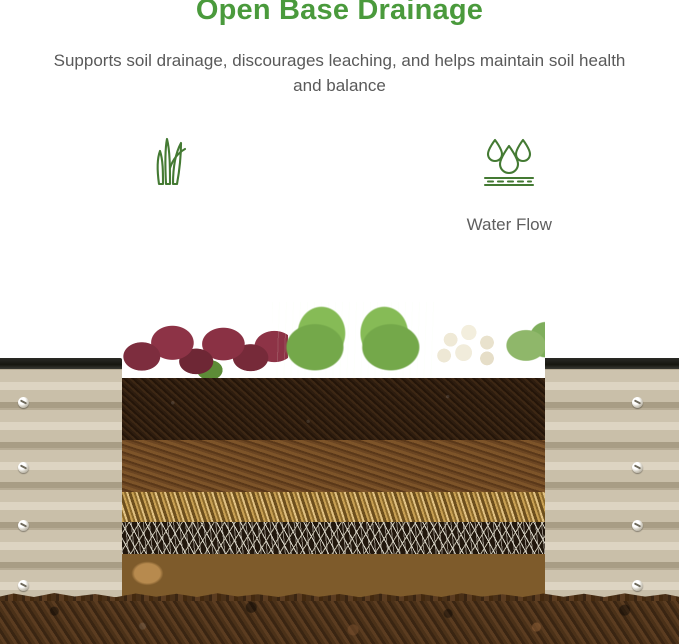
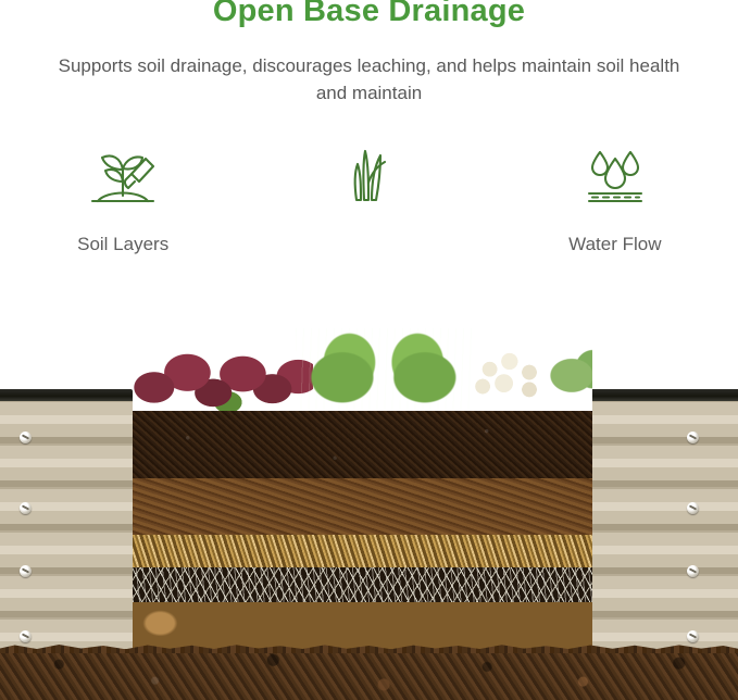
  Open Base Drainage
- Supports soil drainage, discourages leaching, and helps maintain soil health and balance
+ Supports soil drainage, discourages leaching, and helps maintain soil health and maintain
+ Soil Layers
  Water Flow
